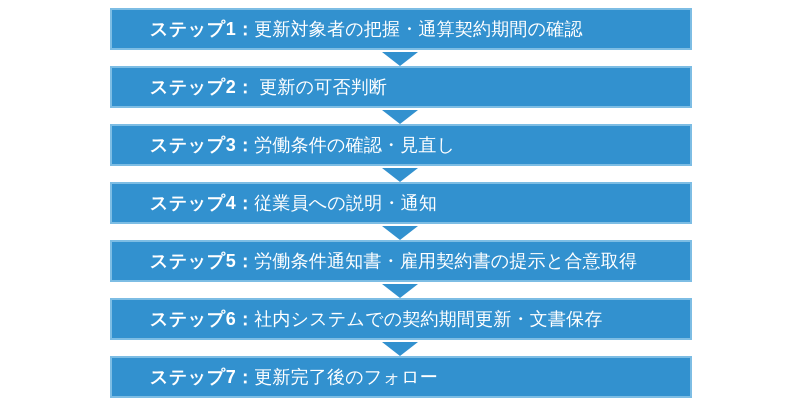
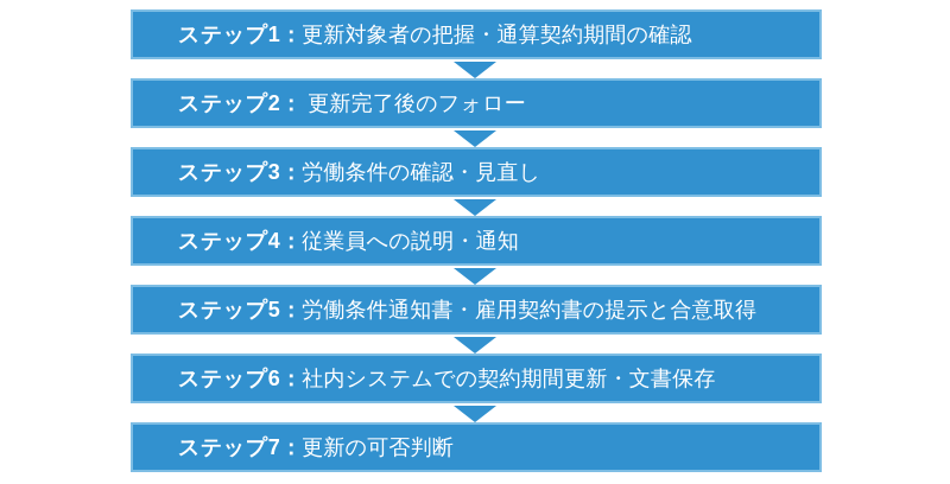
  ステップ1：更新対象者の把握・通算契約期間の確認
- ステップ2： 更新の可否判断
+ ステップ2： 更新完了後のフォロー
  ステップ3：労働条件の確認・見直し
  ステップ4：従業員への説明・通知
  ステップ5：労働条件通知書・雇用契約書の提示と合意取得
  ステップ6：社内システムでの契約期間更新・文書保存
- ステップ7：更新完了後のフォロー
+ ステップ7：更新の可否判断
